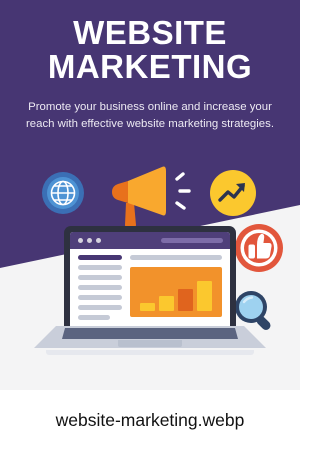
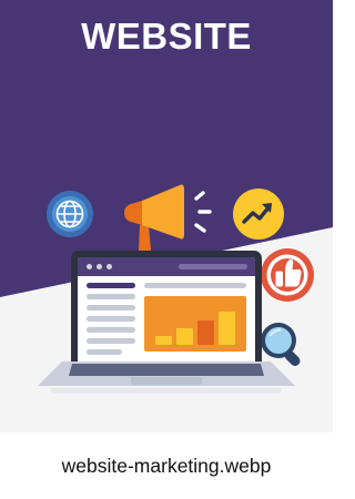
  WEBSITE
- MARKETING
- Promote your business online and increase your reach with effective website marketing strategies.
  website-marketing.webp
